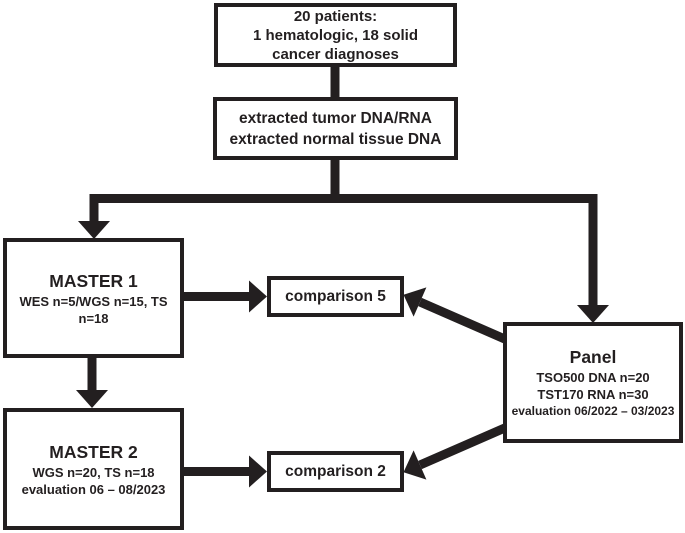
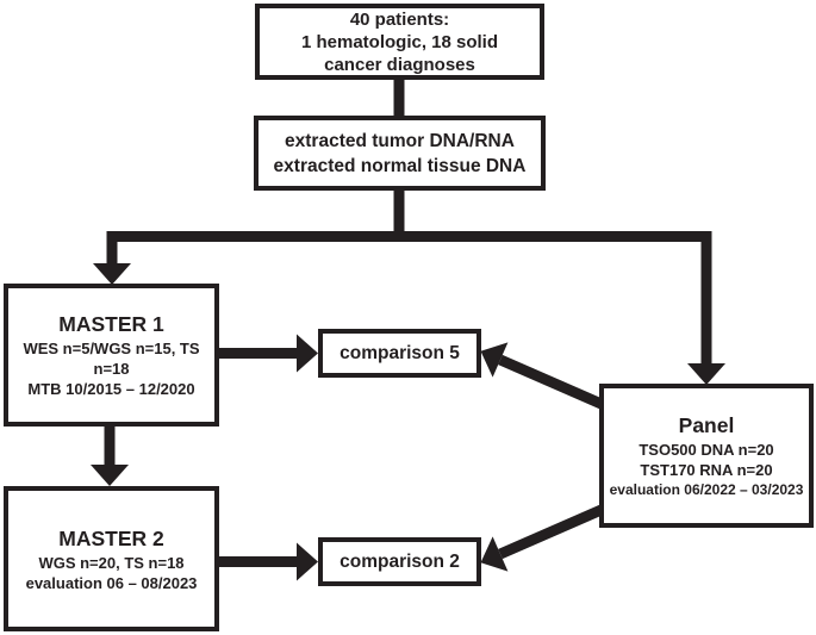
- 20 patients:
+ 40 patients:
  1 hematologic, 18 solid
  cancer diagnoses
  extracted tumor DNA/RNA
  extracted normal tissue DNA
  MASTER 1
  WES n=5/WGS n=15, TS n=18
+ MTB 10/2015 – 12/2020
  comparison 5
  Panel
  TSO500 DNA n=20
- TST170 RNA n=30
+ TST170 RNA n=20
  evaluation 06/2022 – 03/2023
  MASTER 2
  WGS n=20, TS n=18
  evaluation 06 – 08/2023
  comparison 2
